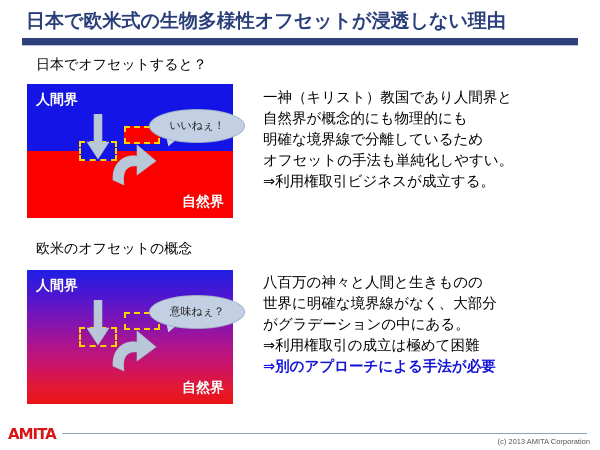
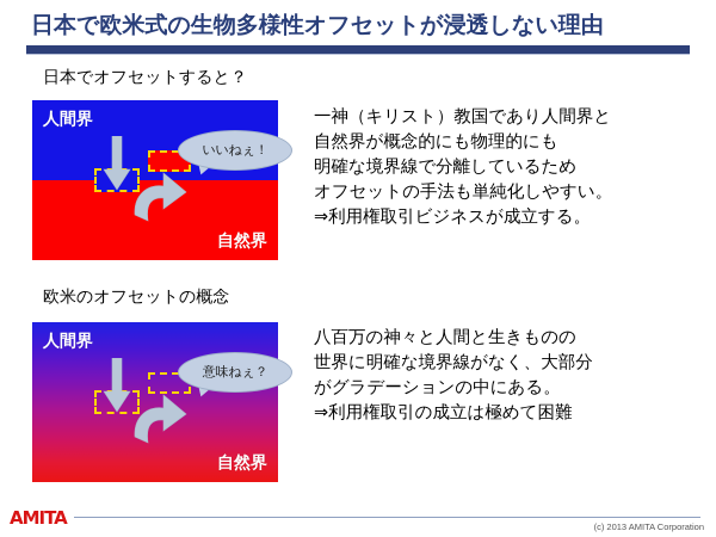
  日本で欧米式の生物多様性オフセットが浸透しない理由
  日本でオフセットすると？
  人間界
  自然界
  いいねぇ！
  一神（キリスト）教国であり人間界と
  自然界が概念的にも物理的にも
  明確な境界線で分離しているため
  オフセットの手法も単純化しやすい。
  ⇒利用権取引ビジネスが成立する。
  欧米のオフセットの概念
  人間界
  自然界
  意味ねぇ？
  八百万の神々と人間と生きものの
  世界に明確な境界線がなく、大部分
  がグラデーションの中にある。
  ⇒利用権取引の成立は極めて困難
- ⇒別のアプローチによる手法が必要
  AMITA
  (c) 2013 AMITA Corporation
